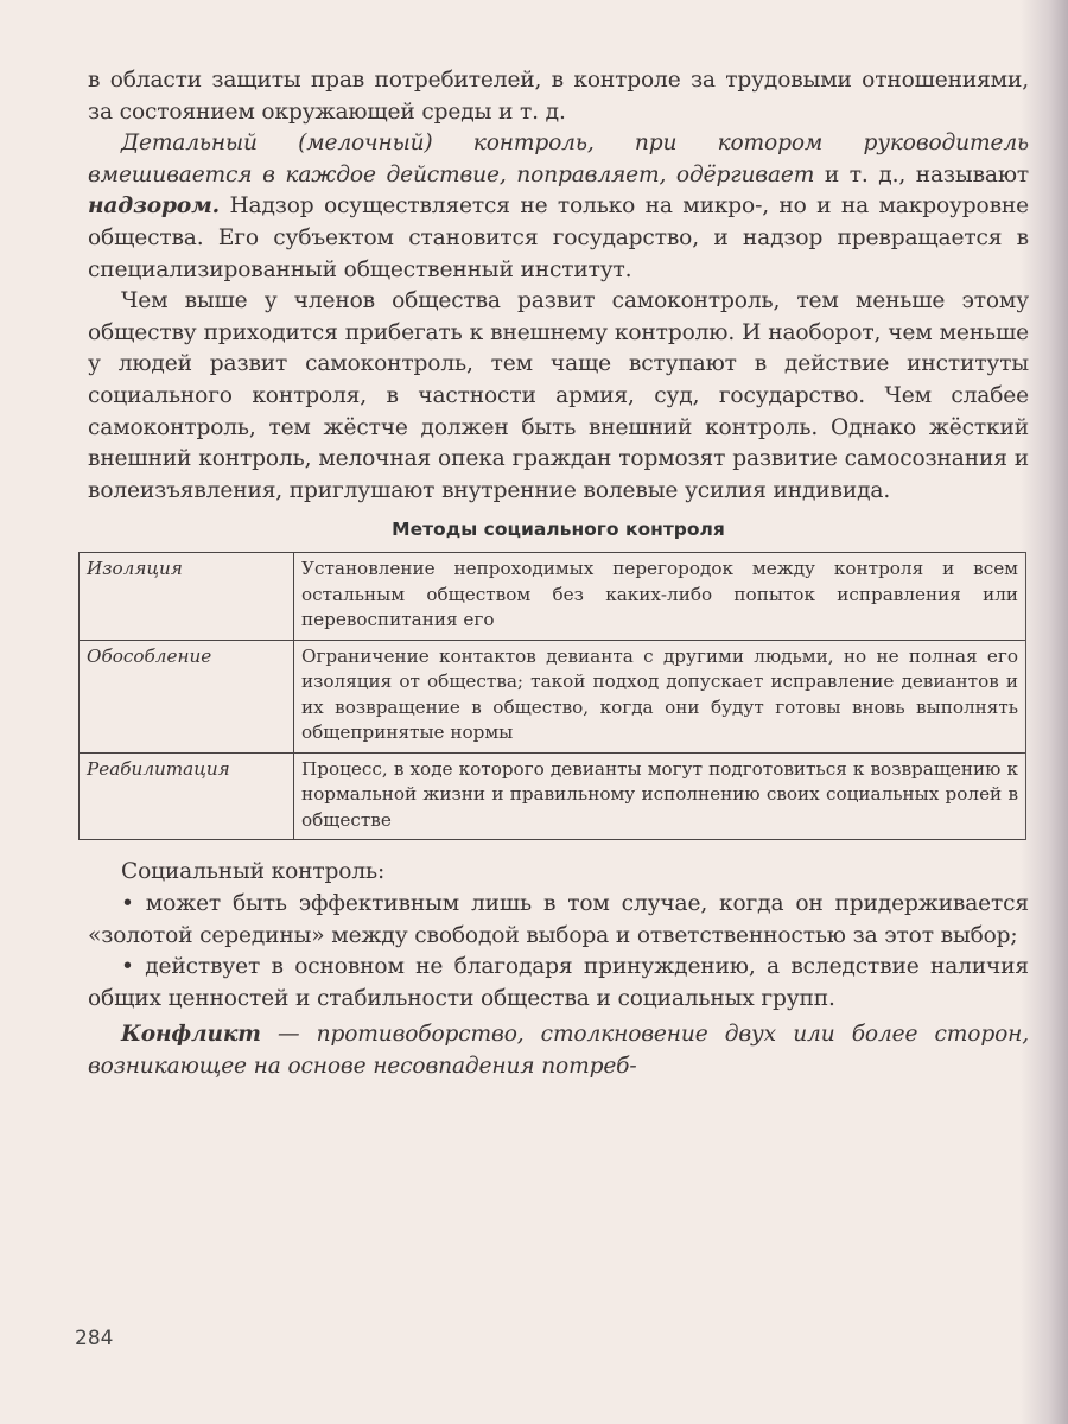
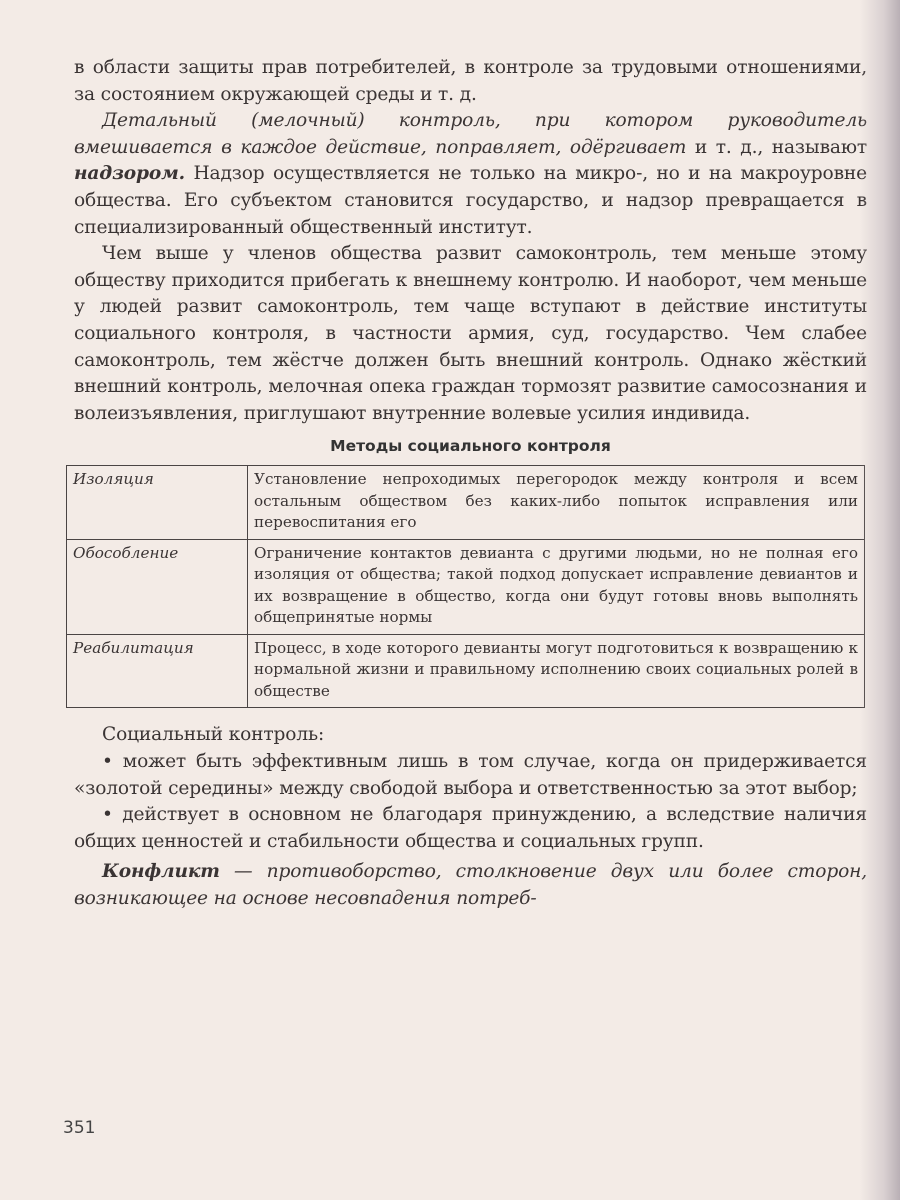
  в области защиты прав потребителей, в контроле за трудовыми отношениями за состоянием окружающей среды и т. д.
  Детальный (мелочный) контроль, при котором руководител вмешивается в каждое действие, поправляет, одёргивает и т. д., называю надзором. Надзор осуществляется не только на микро-, но и на макроуровн общества. Его субъектом становится государство, и надзор превращается специализированный общественный институт.
  Чем выше у членов общества развит самоконтроль, тем меньше этом обществу приходится прибегать к внешнему контролю. И наоборот, чем меньш у людей развит самоконтроль, тем чаще вступают в действие институт социального контроля, в частности армия, суд, государство. Чем слабе самоконтроль, тем жёстче должен быть внешний контроль. Однако жёстки внешний контроль, мелочная опека граждан тормозят развитие самосознания волеизъявления, приглушают внутренние волевые усилия индивида.
  Методы социального контроля
  Изоляция	Установление непроходимых перегородок между контроля и всем остальным обществом без каких-либо попыток исправления или перевоспитания его
  Обособление	Ограничение контактов девианта с другими людьми, но не полная его изоляция от общества; такой подход допускает исправление девиантов и их возвращение в общество, когда они будут готовы вновь выполнять общепринятые нормы
  Реабилитация	Процесс, в ходе которого девианты могут подготовиться к возвращению к нормальной жизни и правильному исполнению своих социальных ролей в обществе
  Социальный контроль:
  • может быть эффективным лишь в том случае, когда он придерживаетс «золотой середины» между свободой выбора и ответственностью за этот выбор;
  • действует в основном не благодаря принуждению, а вследствие наличи общих ценностей и стабильности общества и социальных групп.
  Конфликт — противоборство, столкновение двух или более сторон возникающее на основе несовпадения потреб-
- 284
+ 351
